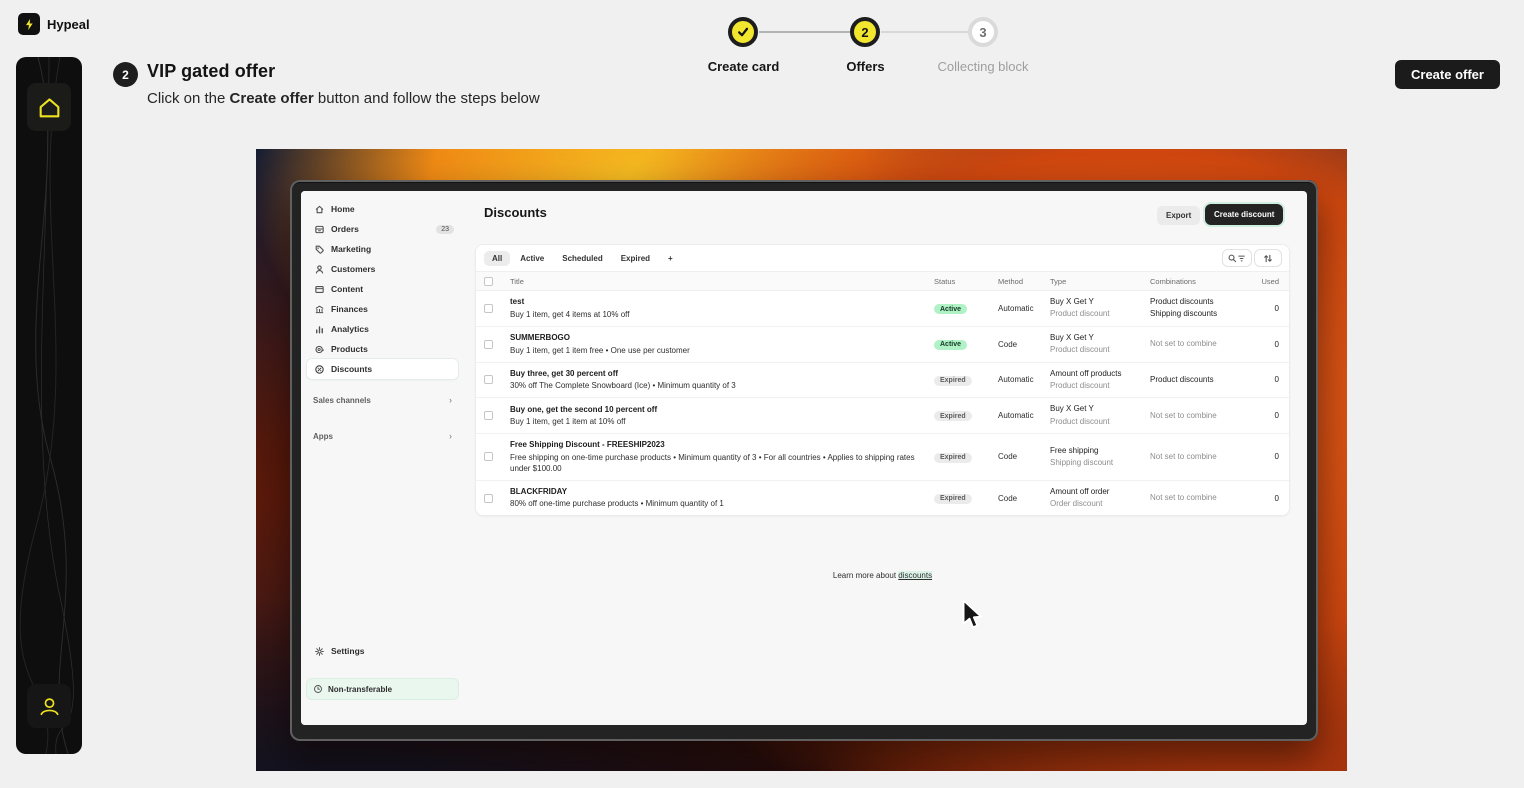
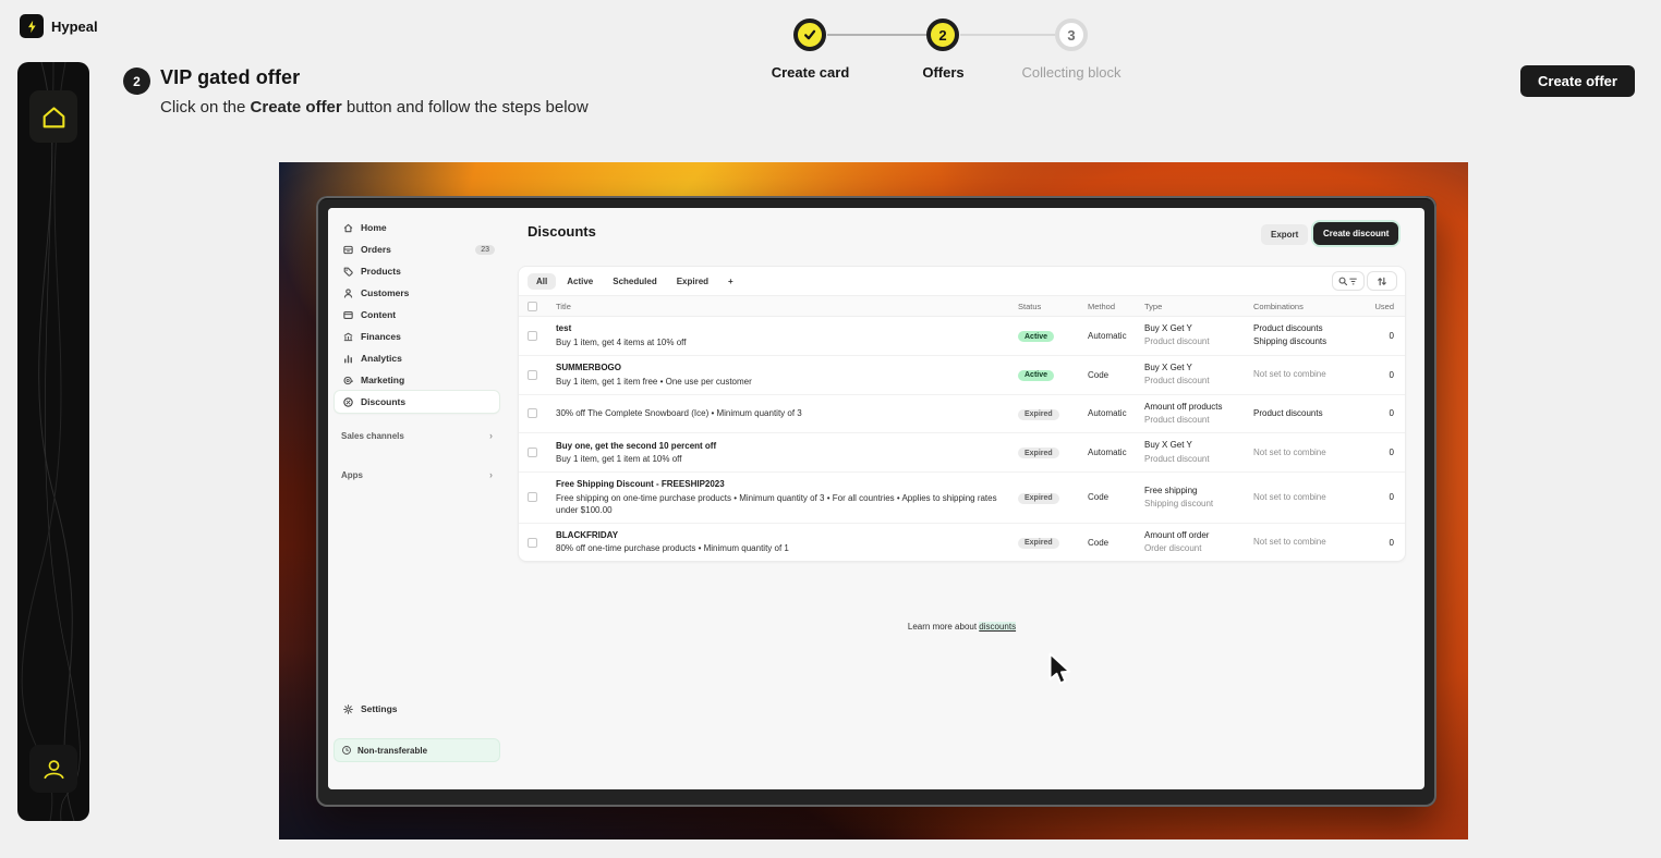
  Hypeal
  2
  3
  Create card
  Offers
  Collecting block
  2
  VIP gated offer
  Click on the Create offer button and follow the steps below
  Create offer
  Home
  Orders
- Marketing
+ Products
  Customers
  Content
  Finances
  Analytics
- Products
+ Marketing
  Discounts
  Sales channels
  ›
  Apps
  ›
  Settings
  Non-transferable
  Discounts
  Export
  Create discount
  All
  Active
  Scheduled
  Expired
  +
  Title
  Status
  Method
  Type
  Combinations
  Used
  test
  Buy 1 item, get 4 items at 10% off
  Automatic
  Buy X Get Y
  Product discount
  Product discounts
  Shipping discounts
  0
  SUMMERBOGO
  Buy 1 item, get 1 item free • One use per customer
  Code
  Buy X Get Y
  Product discount
  Not set to combine
  0
- Buy three, get 30 percent off
  30% off The Complete Snowboard (Ice) • Minimum quantity of 3
  Automatic
  Amount off products
  Product discount
  Product discounts
  0
  Buy one, get the second 10 percent off
  Buy 1 item, get 1 item at 10% off
  Automatic
  Buy X Get Y
  Product discount
  Not set to combine
  0
  Free Shipping Discount - FREESHIP2023
  Free shipping on one-time purchase products • Minimum quantity of 3 • For all countries • Applies to shipping rates under $100.00
  Code
  Free shipping
  Shipping discount
  Not set to combine
  0
  BLACKFRIDAY
  80% off one-time purchase products • Minimum quantity of 1
  Code
  Amount off order
  Order discount
  Not set to combine
  0
  Learn more about discounts
